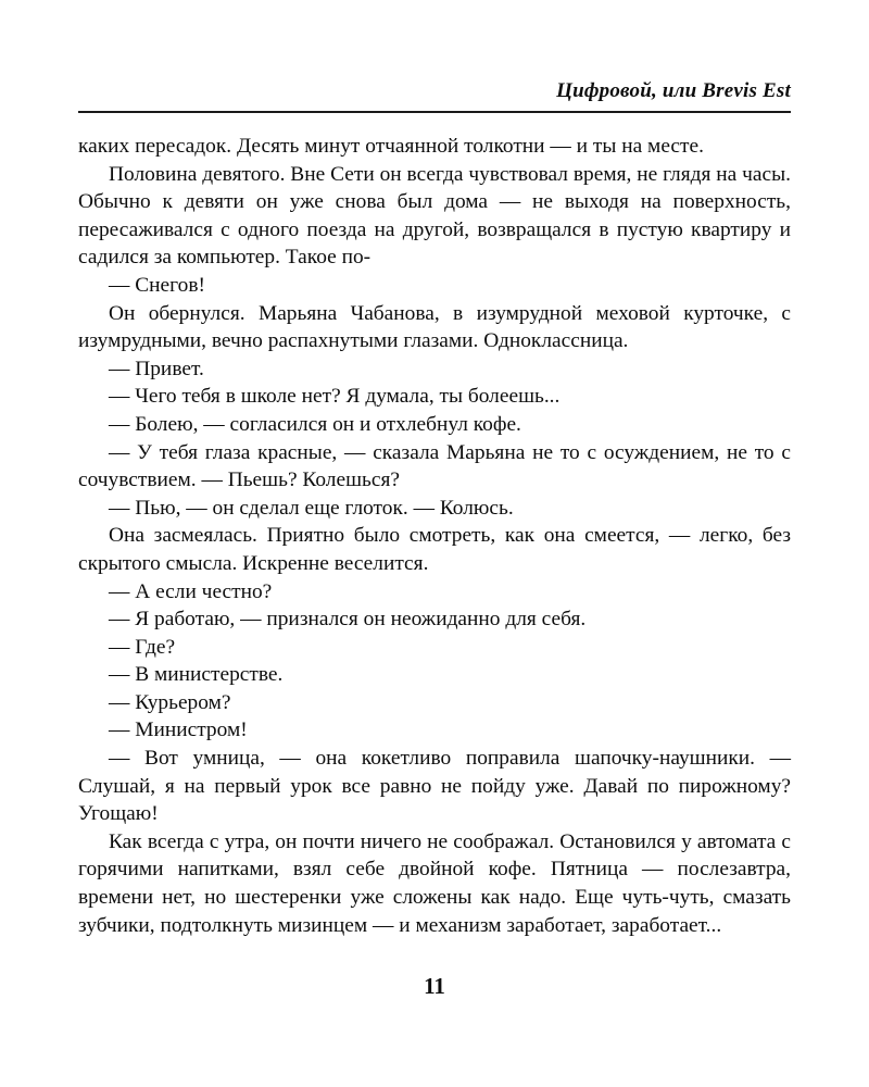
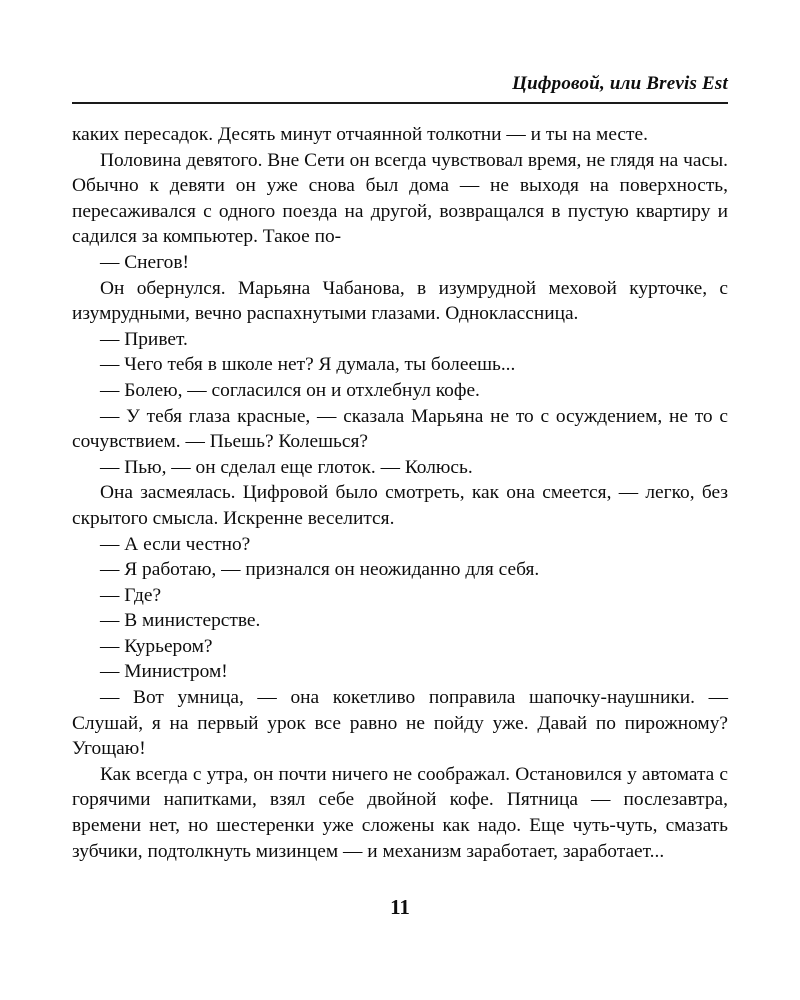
  Цифровой, или Brevis Est
  каких пересадок. Десять минут отчаянной толкотни — и ты на месте.
  Половина девятого. Вне Сети он всегда чувствовал время, не глядя на часы. Обычно к девяти он уже снова был дома — не выходя на поверхность, пересаживался с одного поезда на другой, возвращался в пустую квартиру и садился за компьютер. Такое по-
  — Снегов!
  Он обернулся. Марьяна Чабанова, в изумрудной меховой курточке, с изумрудными, вечно распахнутыми глазами. Одноклассница.
  — Привет.
  — Чего тебя в школе нет? Я думала, ты болеешь...
  — Болею, — согласился он и отхлебнул кофе.
  — У тебя глаза красные, — сказала Марьяна не то с осуждением, не то с сочувствием. — Пьешь? Колешься?
  — Пью, — он сделал еще глоток. — Колюсь.
- Она засмеялась. Приятно было смотреть, как она смеется, — легко, без скрытого смысла. Искренне веселится.
+ Она засмеялась. Цифровой было смотреть, как она смеется, — легко, без скрытого смысла. Искренне веселится.
  — А если честно?
  — Я работаю, — признался он неожиданно для себя.
  — Где?
  — В министерстве.
  — Курьером?
  — Министром!
  — Вот умница, — она кокетливо поправила шапочку-наушники. — Слушай, я на первый урок все равно не пойду уже. Давай по пирожному? Угощаю!
  Как всегда с утра, он почти ничего не соображал. Остановился у автомата с горячими напитками, взял себе двойной кофе. Пятница — послезавтра, времени нет, но шестеренки уже сложены как надо. Еще чуть-чуть, смазать зубчики, подтолкнуть мизинцем — и механизм заработает, заработает...
  11
